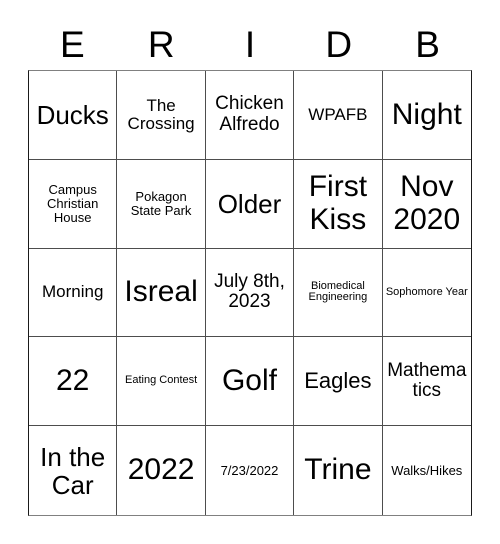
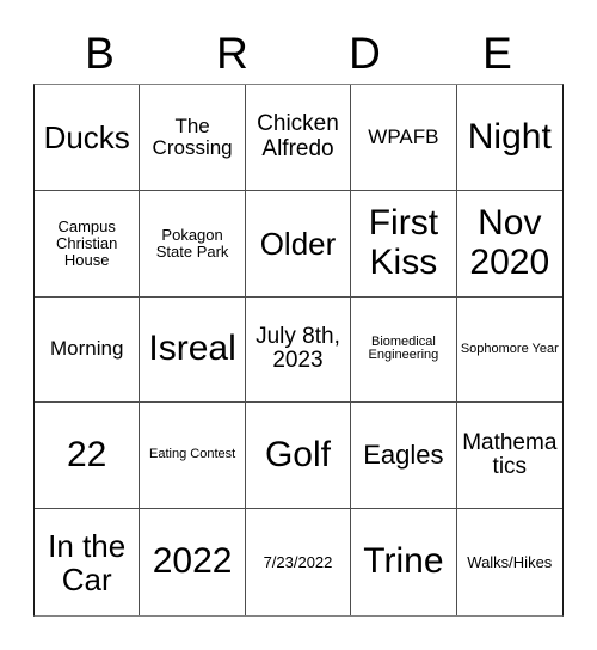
- E
+ B
  R
- I
  D
- B
+ E
  Ducks
  The Crossing
  Chicken Alfredo
  WPAFB
  Night
  Campus Christian House
  Pokagon State Park
  Older
  First Kiss
  Nov 2020
  Morning
  Isreal
  July 8th, 2023
  Biomedical Engineering
  Sophomore Year
  22
  Eating Contest
  Golf
  Eagles
  Mathematics
  In the Car
  2022
  7/23/2022
  Trine
  Walks/Hikes
